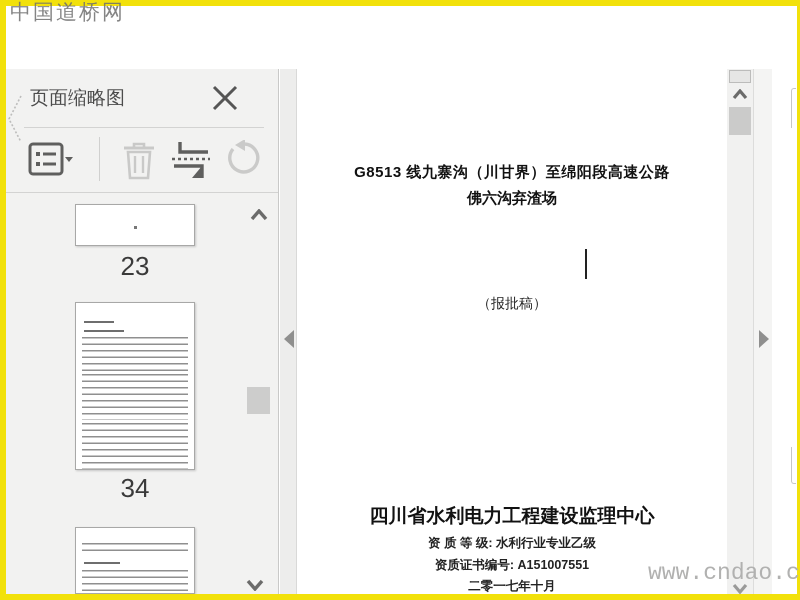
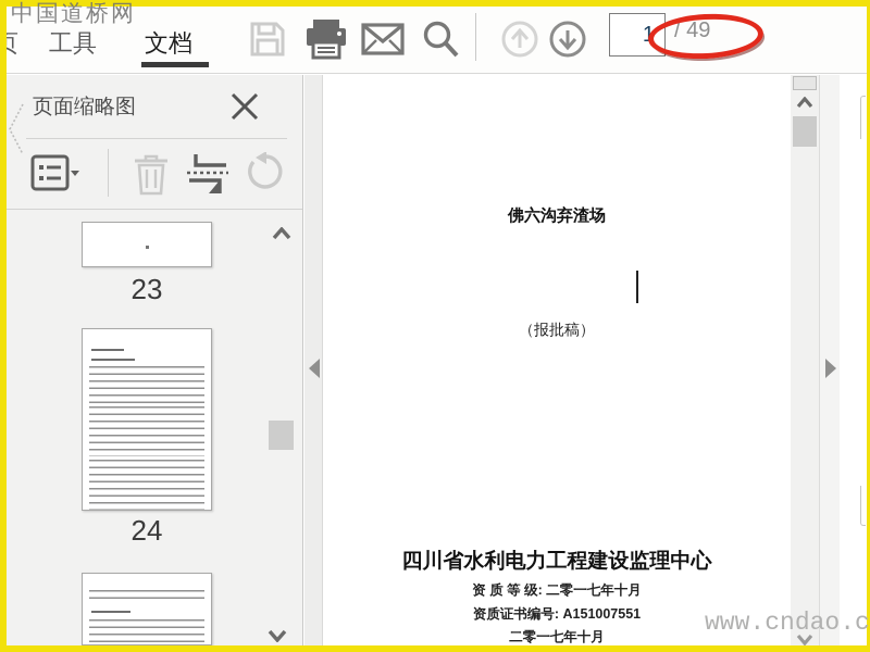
+ 页
+ 工具
+ 文档
+ 1
+ / 49
  页面缩略图
  23
- 34
+ 24
- G8513 线九寨沟（川甘界）至绵阳段高速公路
  佛六沟弃渣场
  （报批稿）
  四川省水利电力工程建设监理中心
- 资 质 等 级: 水利行业专业乙级
+ 资 质 等 级: 二零一七年十月
  资质证书编号: A151007551
  二零一七年十月
  中国道桥网
  www.cndao.c
